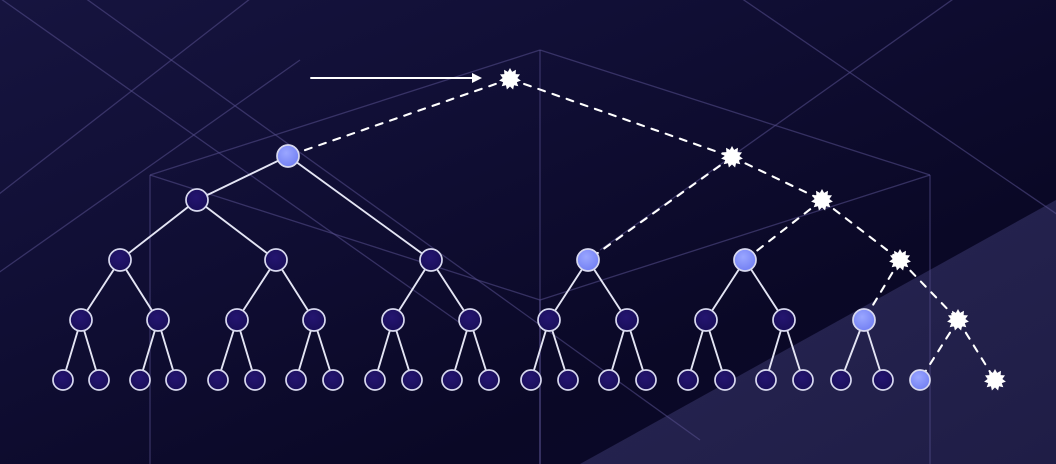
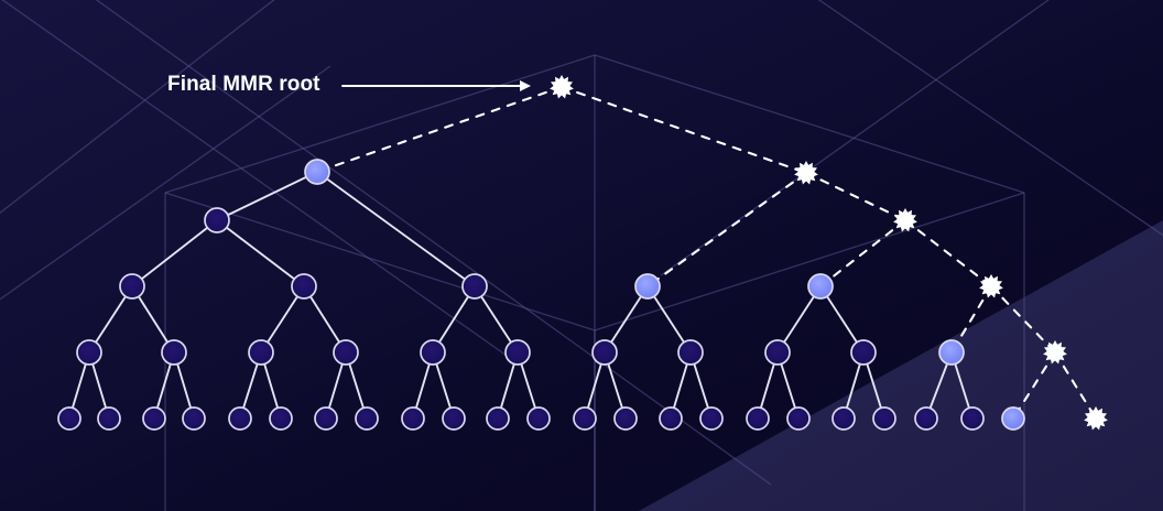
+ Final MMR root
